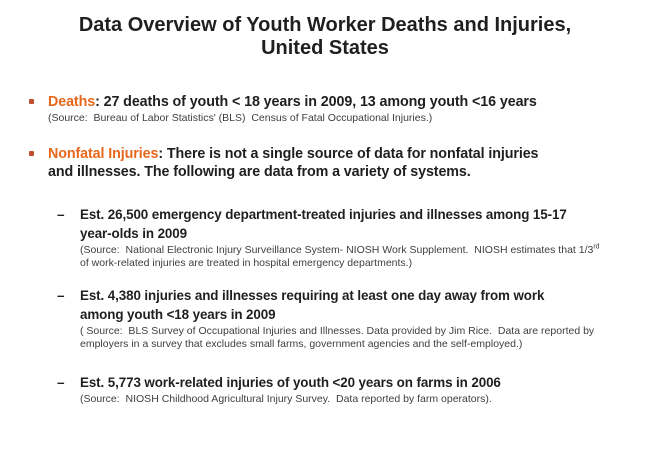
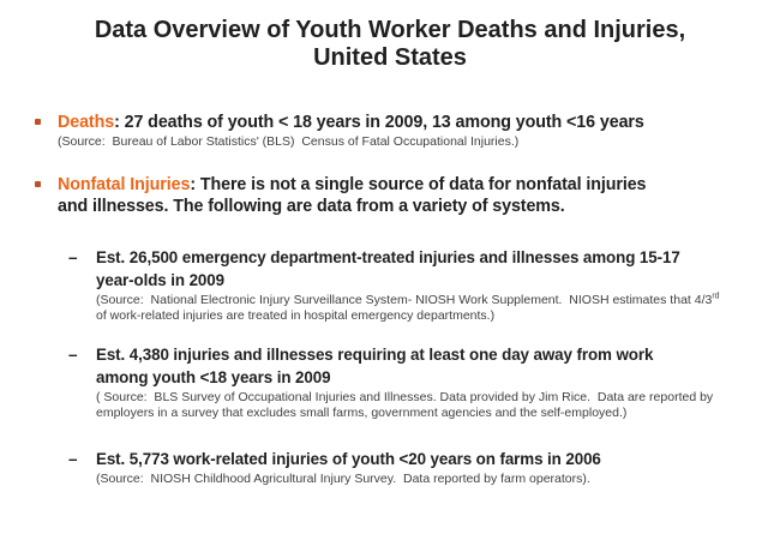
  Data Overview of Youth Worker Deaths and Injuries,
  United States
  Deaths: 27 deaths of youth < 18 years in 2009, 13 among youth <16 years
  (Source: Bureau of Labor Statistics' (BLS) Census of Fatal Occupational Injuries.)
  Nonfatal Injuries: There is not a single source of data for nonfatal injuries
  and illnesses. The following are data from a variety of systems.
  –
  Est. 26,500 emergency department-treated injuries and illnesses among 15-17
  year-olds in 2009
- (Source: National Electronic Injury Surveillance System- NIOSH Work Supplement. NIOSH estimates that 1/3
+ (Source: National Electronic Injury Surveillance System- NIOSH Work Supplement. NIOSH estimates that 4/3
  of work-related injuries are treated in hospital emergency departments.)
  –
  Est. 4,380 injuries and illnesses requiring at least one day away from work
  among youth <18 years in 2009
  ( Source: BLS Survey of Occupational Injuries and Illnesses. Data provided by Jim Rice. Data are reported by
  employers in a survey that excludes small farms, government agencies and the self-employed.)
  –
  Est. 5,773 work-related injuries of youth <20 years on farms in 2006
  (Source: NIOSH Childhood Agricultural Injury Survey. Data reported by farm operators).
